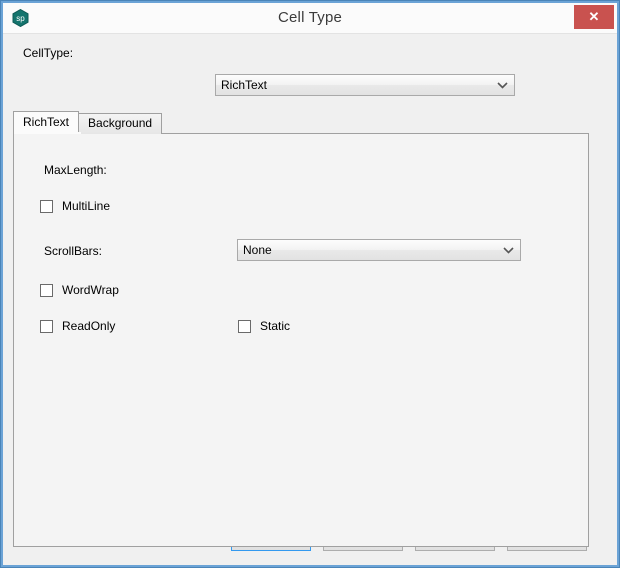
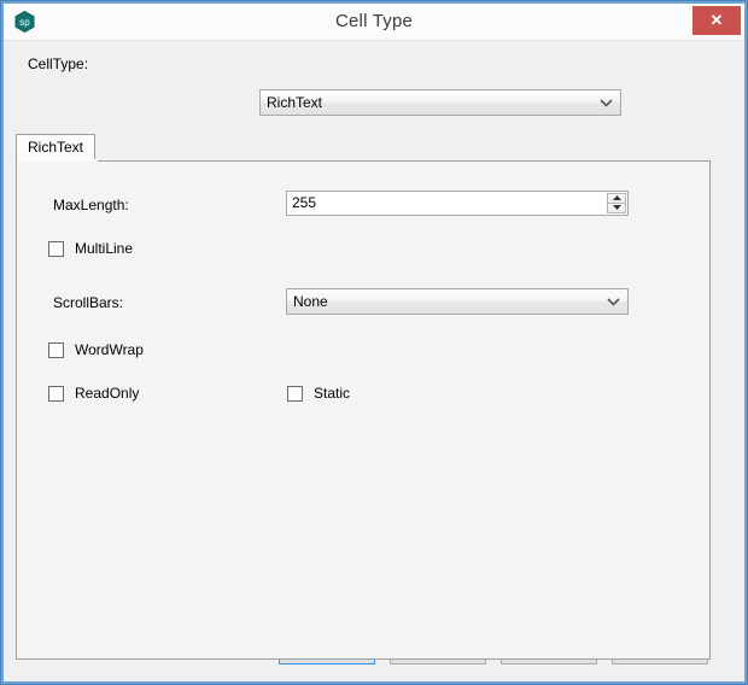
  sp
  Cell Type
  ✕
  CellType:
  RichText
  RichText
- Background
  MaxLength:
+ 255
  MultiLine
  ScrollBars:
  None
  WordWrap
  ReadOnly
  Static
